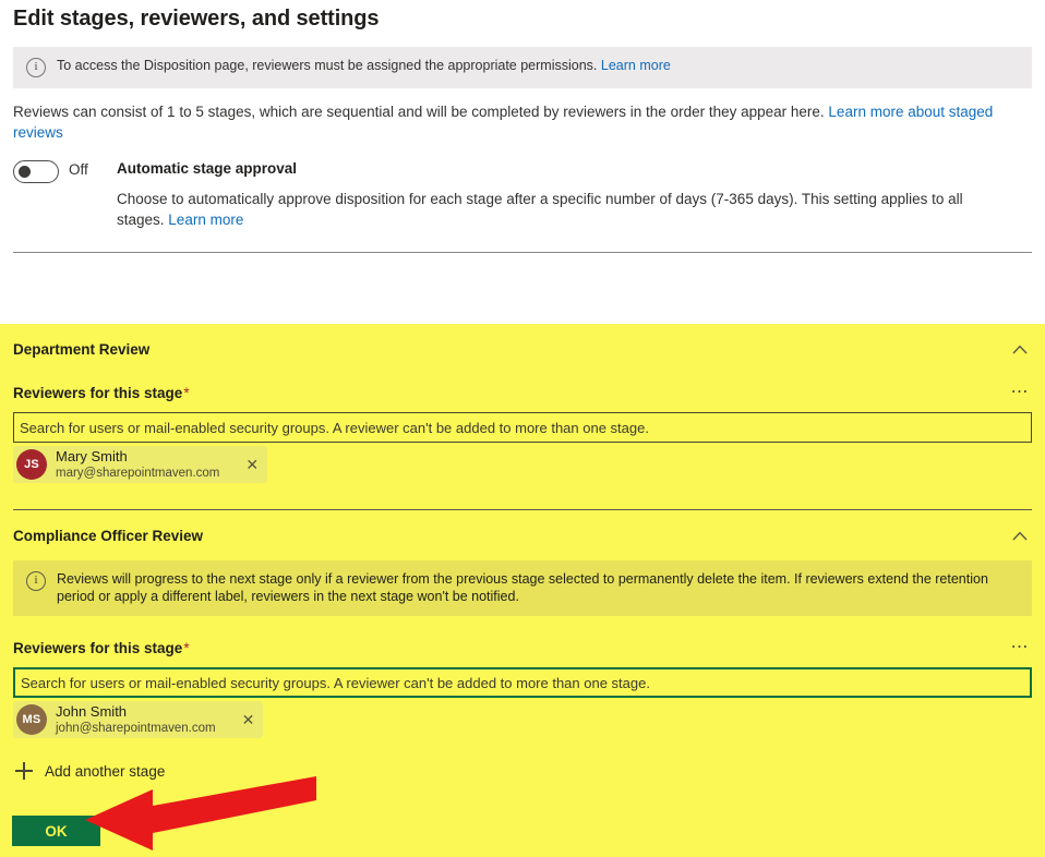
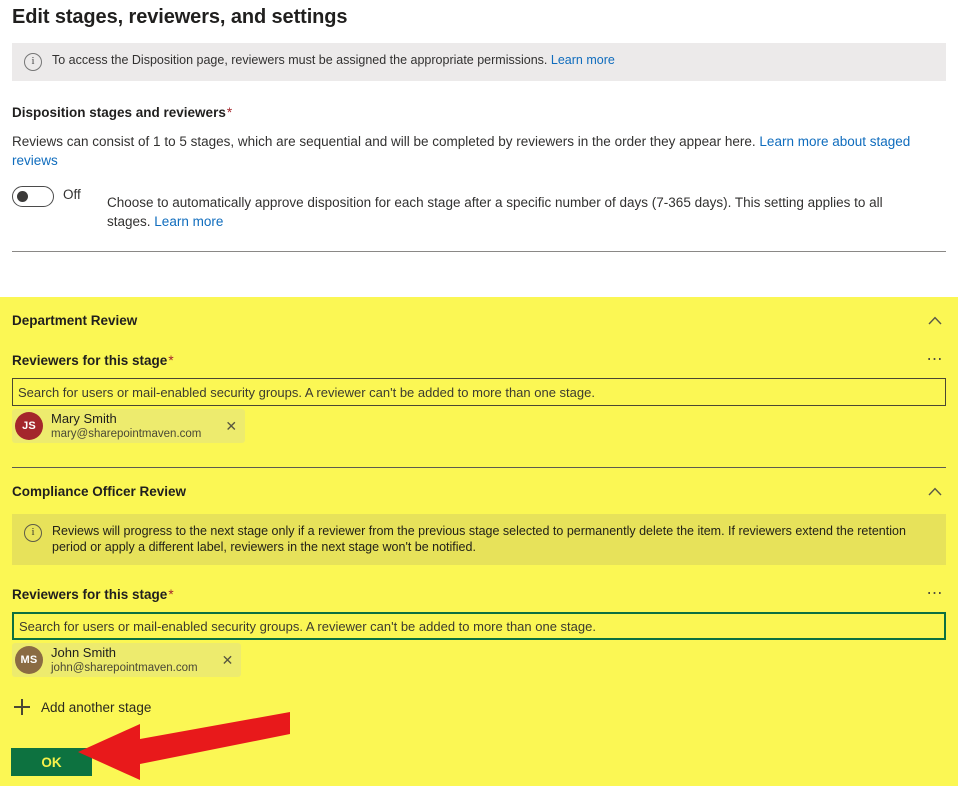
  Edit stages, reviewers, and settings
  i
  To access the Disposition page, reviewers must be assigned the appropriate permissions. Learn more
+ Disposition stages and reviewers*
  Reviews can consist of 1 to 5 stages, which are sequential and will be completed by reviewers in the order they appear here. Learn more about staged reviews
  Off
- Automatic stage approval
  Choose to automatically approve disposition for each stage after a specific number of days (7-365 days). This setting applies to all stages. Learn more
  Department Review
  Reviewers for this stage*
  ⋯
  Search for users or mail-enabled security groups. A reviewer can't be added to more than one stage.
  JS
  Mary Smith
  mary@sharepointmaven.com
  ✕
  Compliance Officer Review
  i
  Reviews will progress to the next stage only if a reviewer from the previous stage selected to permanently delete the item. If reviewers extend the retention period or apply a different label, reviewers in the next stage won't be notified.
  Reviewers for this stage*
  ⋯
  Search for users or mail-enabled security groups. A reviewer can't be added to more than one stage.
  MS
  John Smith
  john@sharepointmaven.com
  ✕
  Add another stage
  OK
